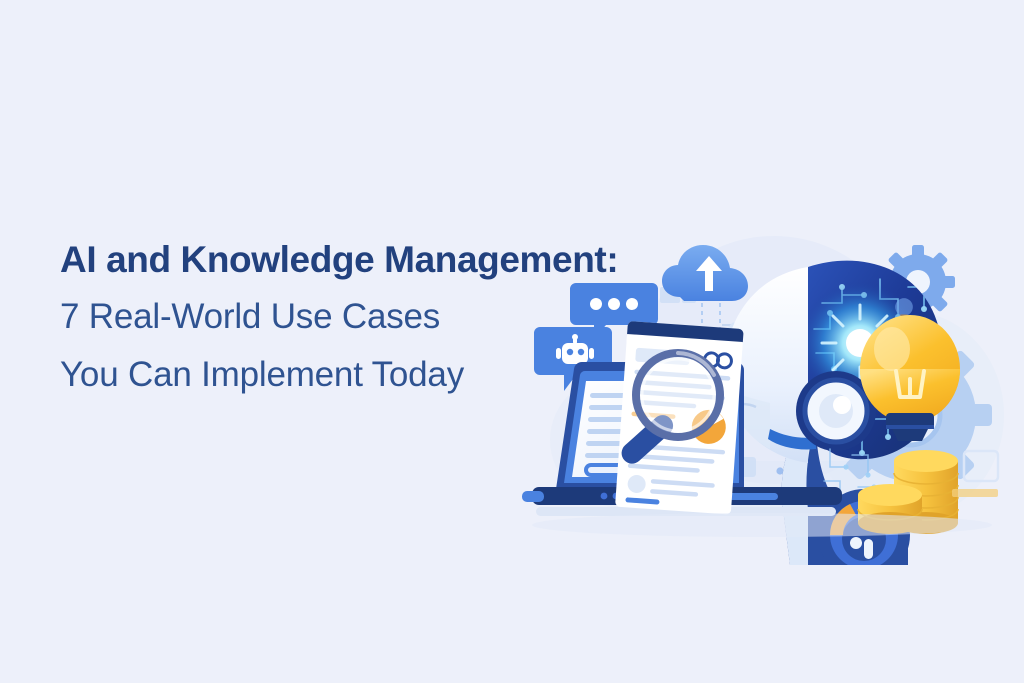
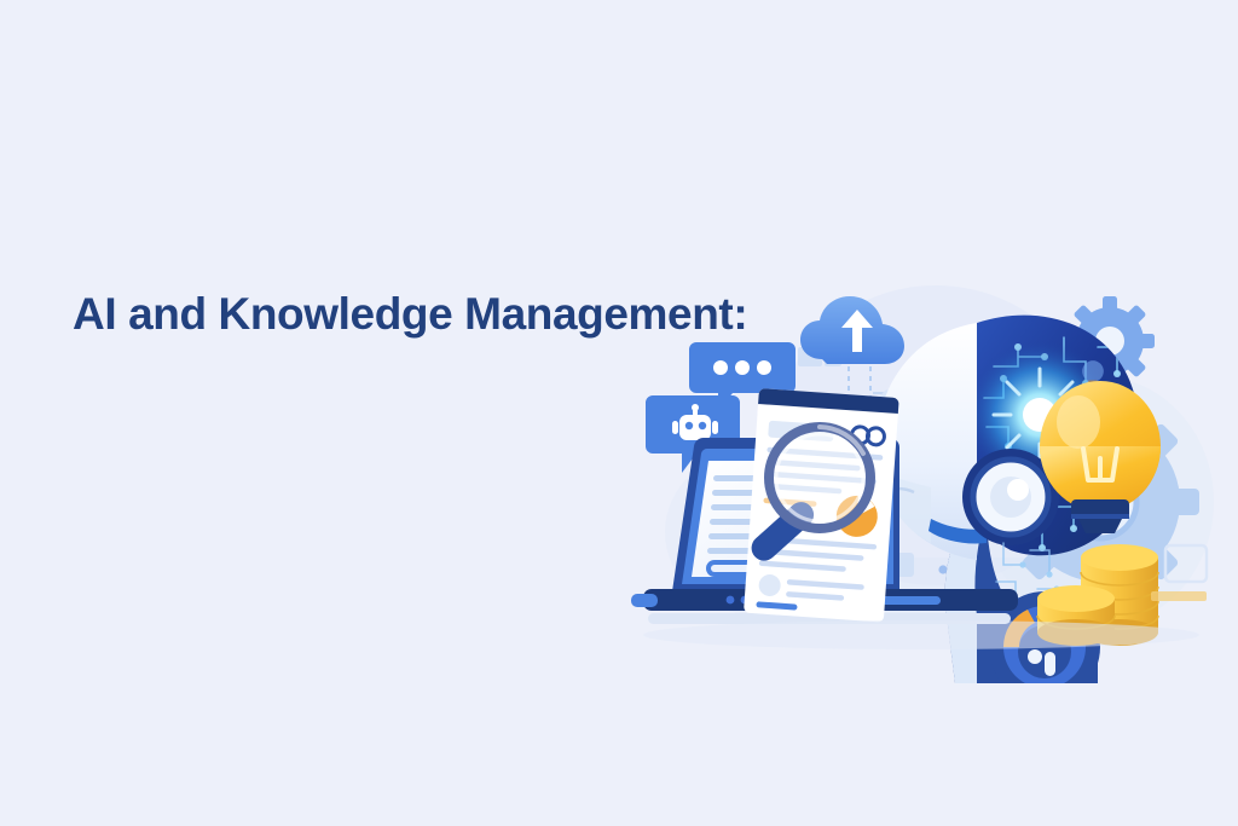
  AI and Knowledge Manageme
- 7 Real-World Use Cases
- You Can Implement Today
